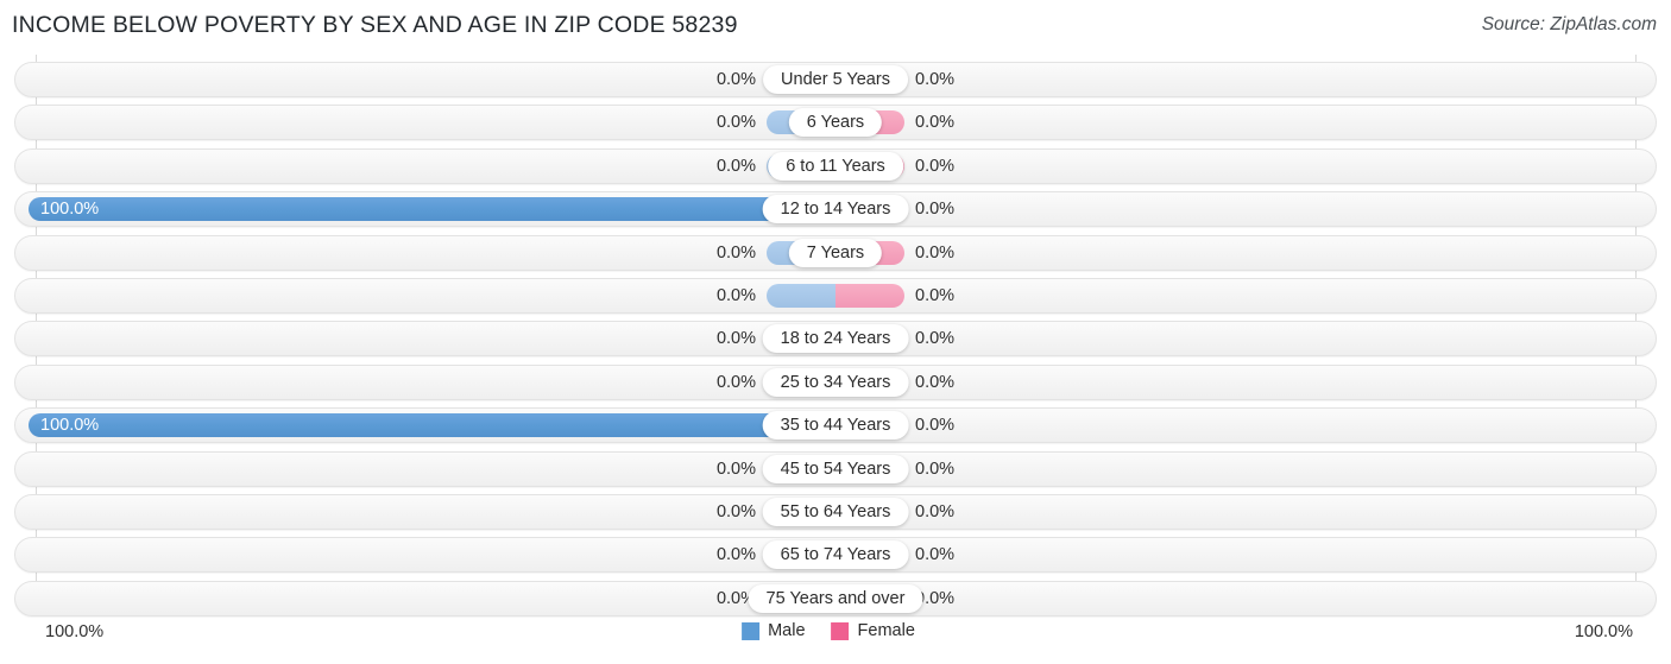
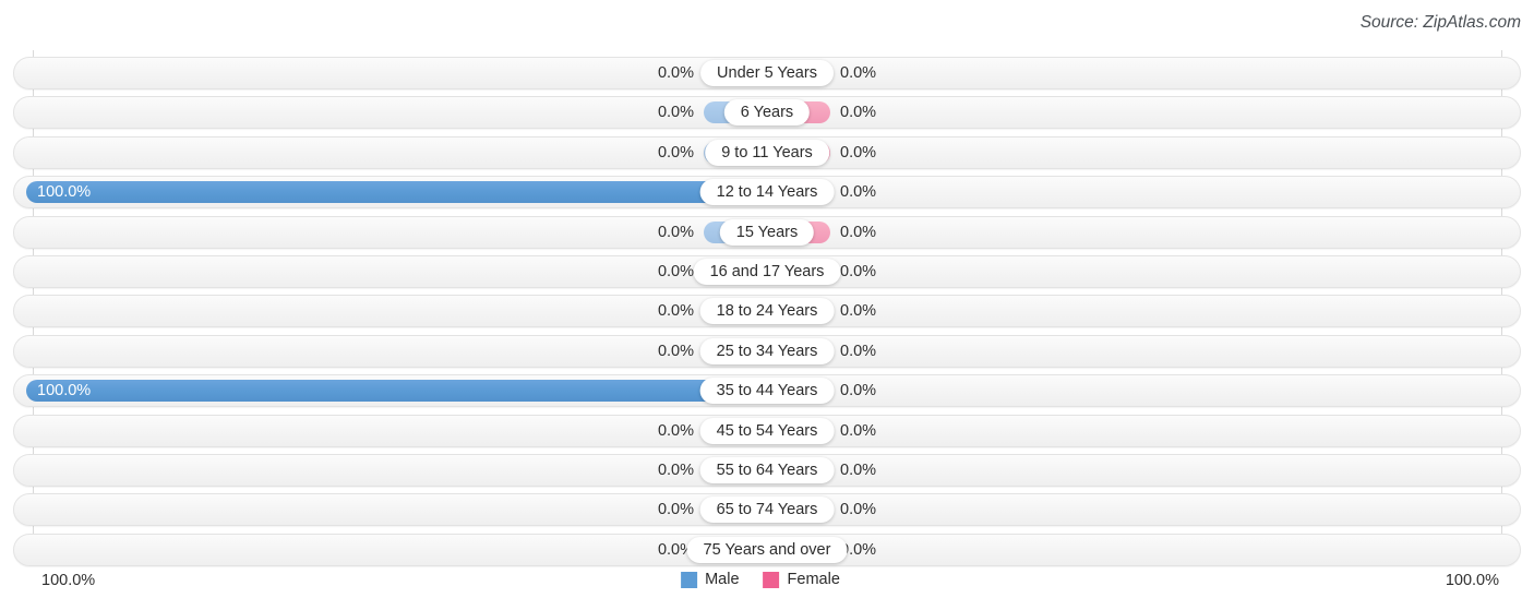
- INCOME BELOW POVERTY BY SEX AND AGE IN ZIP CODE 58239
  Source: ZipAtlas.com
  0.0%
  0.0%
  Under 5 Years
  0.0%
  0.0%
  6 Years
  0.0%
  0.0%
- 6 to 11 Years
+ 9 to 11 Years
  100.0%
  0.0%
  12 to 14 Years
  0.0%
  0.0%
- 7 Years
+ 15 Years
  0.0%
  0.0%
+ 16 and 17 Years
  0.0%
  0.0%
  18 to 24 Years
  0.0%
  0.0%
  25 to 34 Years
  100.0%
  0.0%
  35 to 44 Years
  0.0%
  0.0%
  45 to 54 Years
  0.0%
  0.0%
  55 to 64 Years
  0.0%
  0.0%
  65 to 74 Years
  0.0
  .0%
  75 Years and over
  100.0%
  100.0%
  Male
  Female
